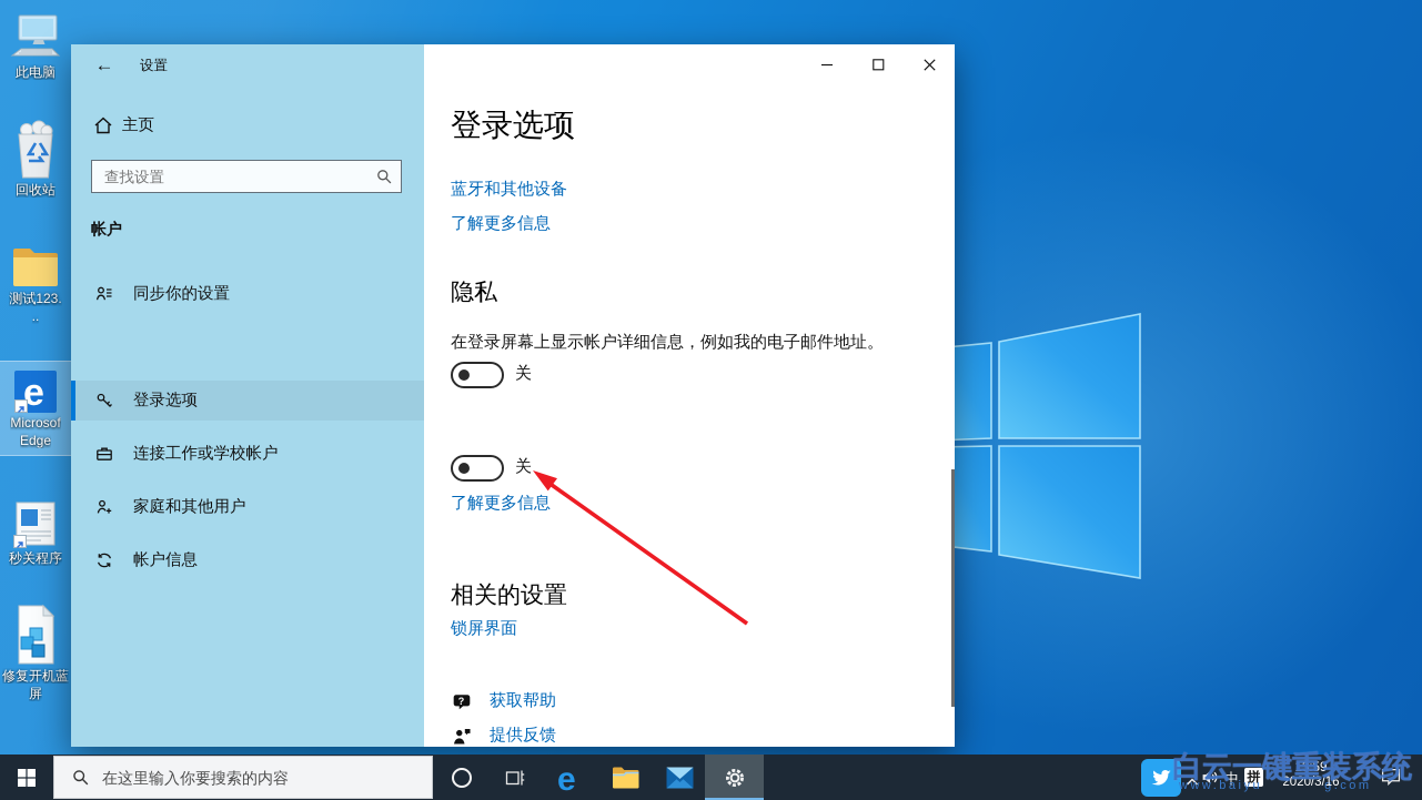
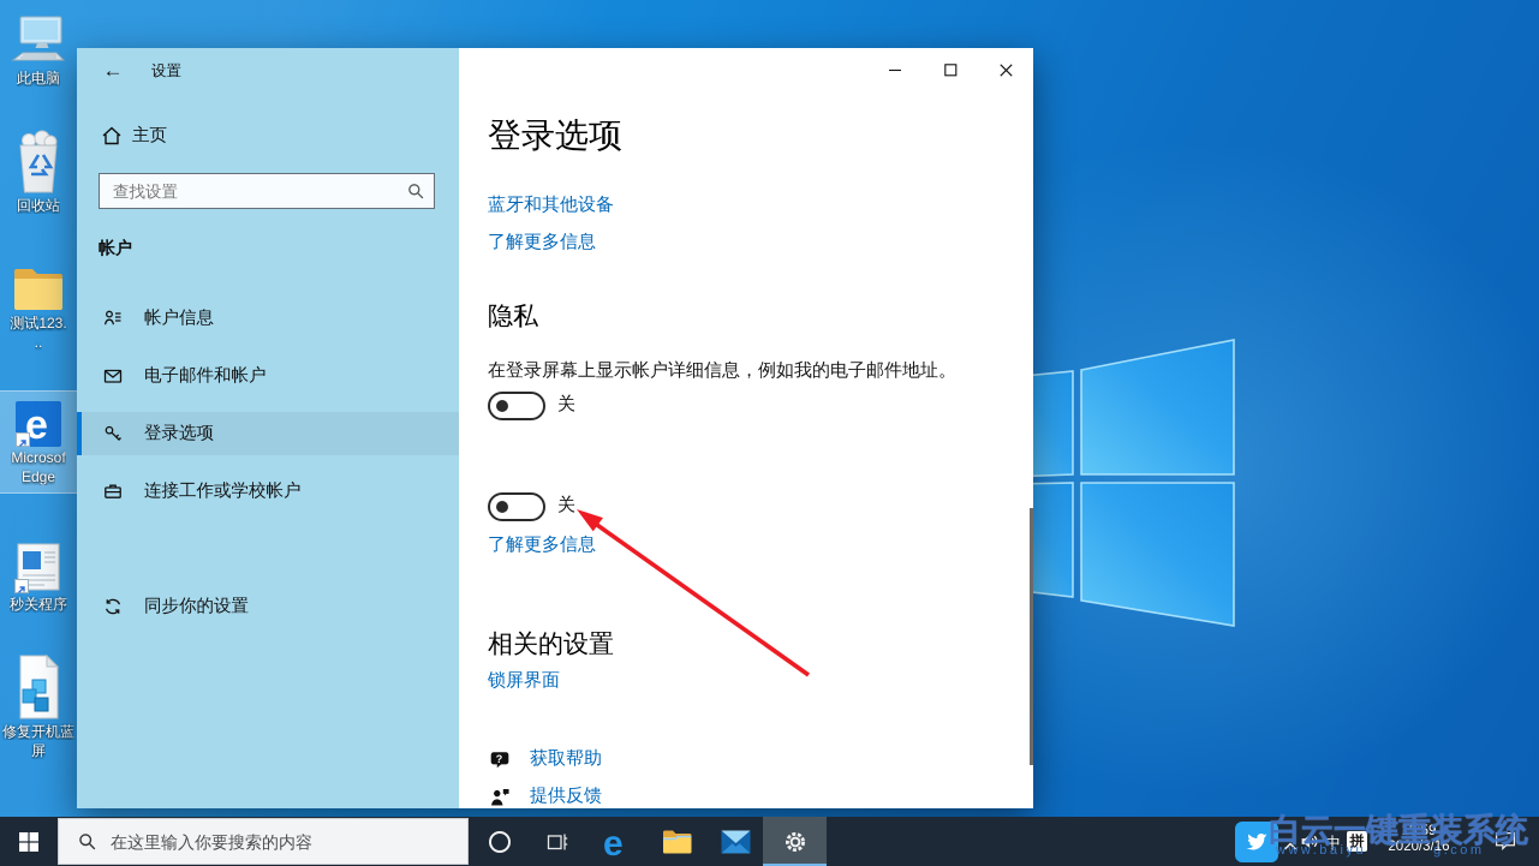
  此电脑
  回收站
  测试123.
  ..
  e
  Microsof
  Edge
  秒关程序
  修复开机蓝
  屏
  ←
  设置
  主页
  查找设置
  帐户
- 同步你的设置
+ 帐户信息
+ 电子邮件和帐户
  登录选项
  连接工作或学校帐户
- 家庭和其他用户
- 帐户信息
+ 同步你的设置
  登录选项
  蓝牙和其他设备
  了解更多信息
  隐私
  在登录屏幕上显示帐户详细信息，例如我的电子邮件地址。
  关
  关
  了解更多信息
  相关的设置
  锁屏界面
  ?
  获取帮助
  提供反馈
  在这里输入你要搜索的内容
  e
  中
  拼
  13:59
  2020/3/16
  白云一键重装系统
  www.baiyu
  g.com
